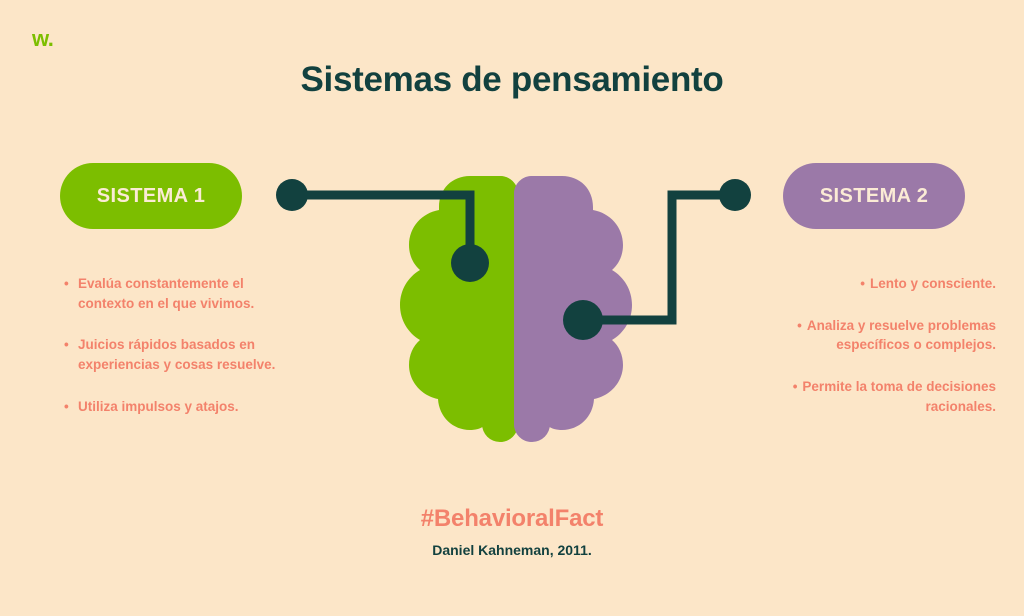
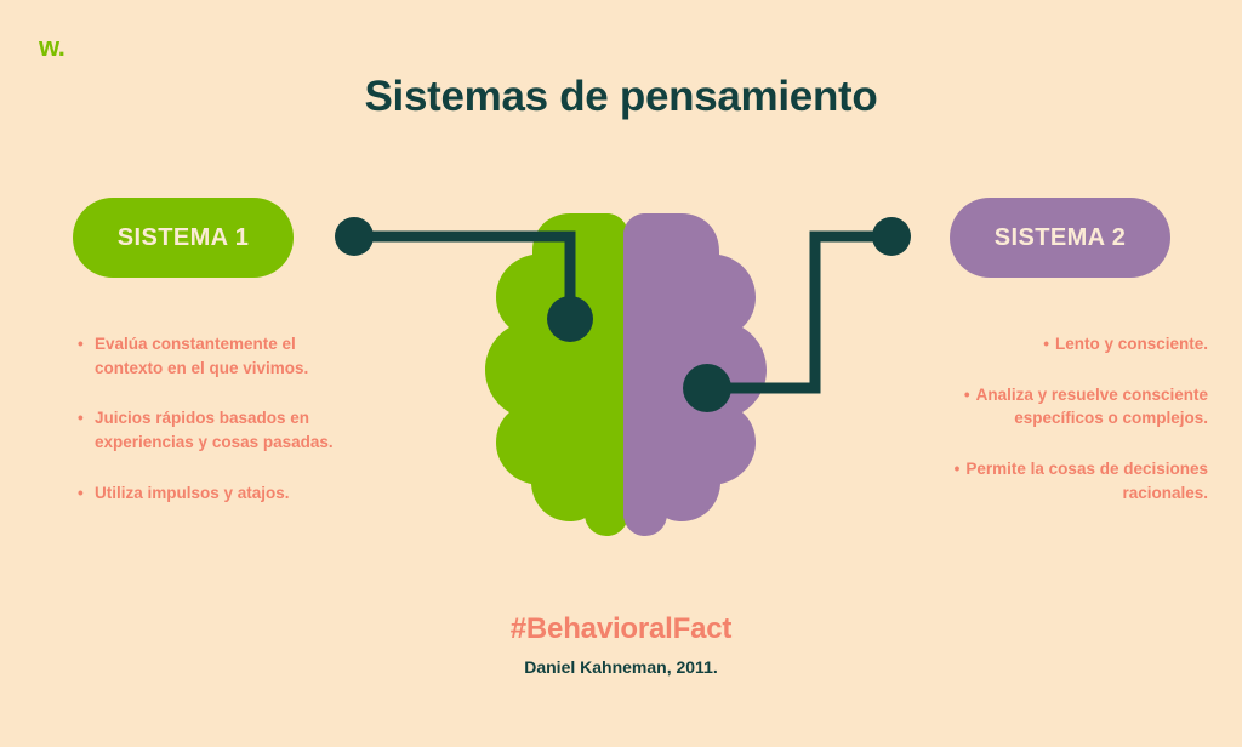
  w.
  Sistemas de pensamiento
  SISTEMA 1
  SISTEMA 2
  Evalúa constantemente el contexto en el que vivimos.
- Juicios rápidos basados en experiencias y cosas resuelve.
+ Juicios rápidos basados en experiencias y cosas pasadas.
  Utiliza impulsos y atajos.
  • Lento y consciente.
- • Analiza y resuelve problemas específicos o complejos.
+ • Analiza y resuelve consciente específicos o complejos.
- • Permite la toma de decisiones racionales.
+ • Permite la cosas de decisiones racionales.
  #BehavioralFact
  Daniel Kahneman, 2011.
